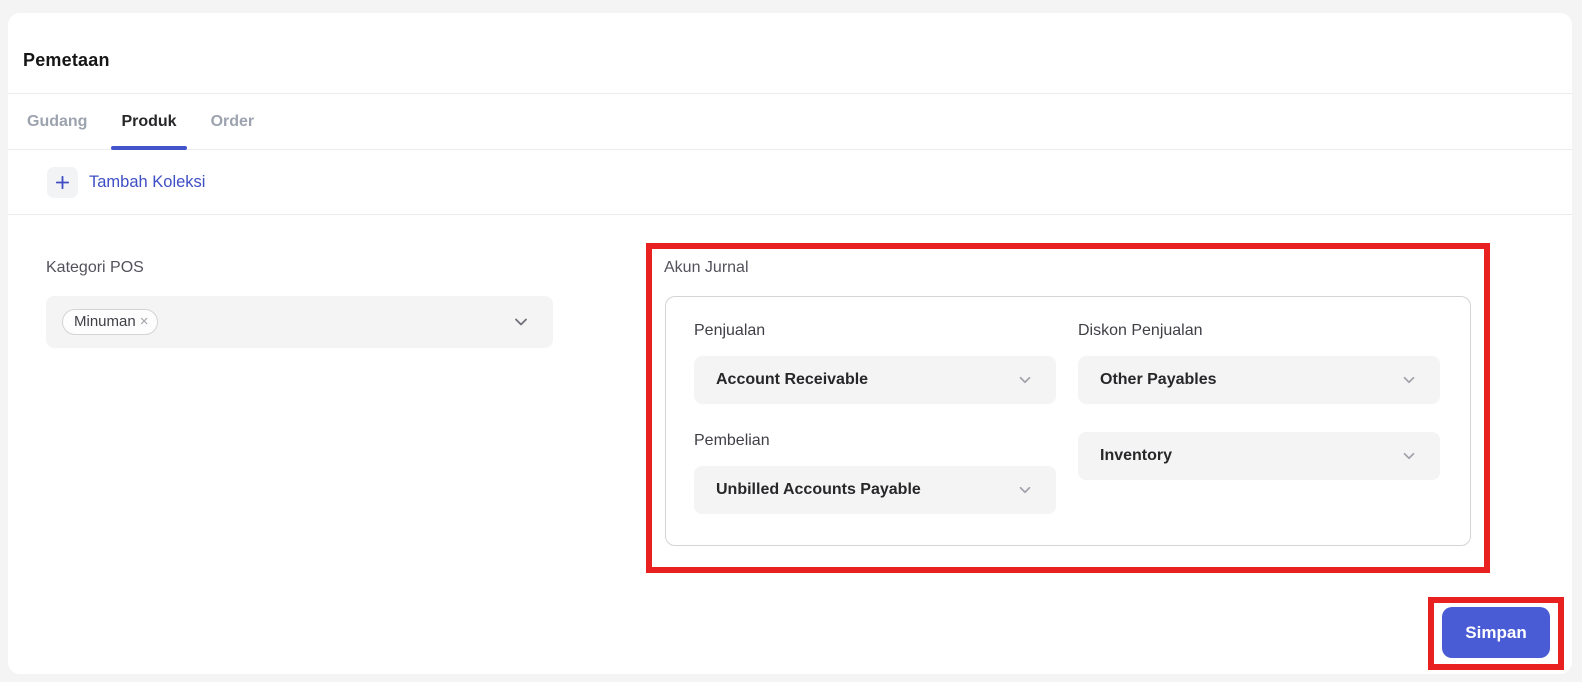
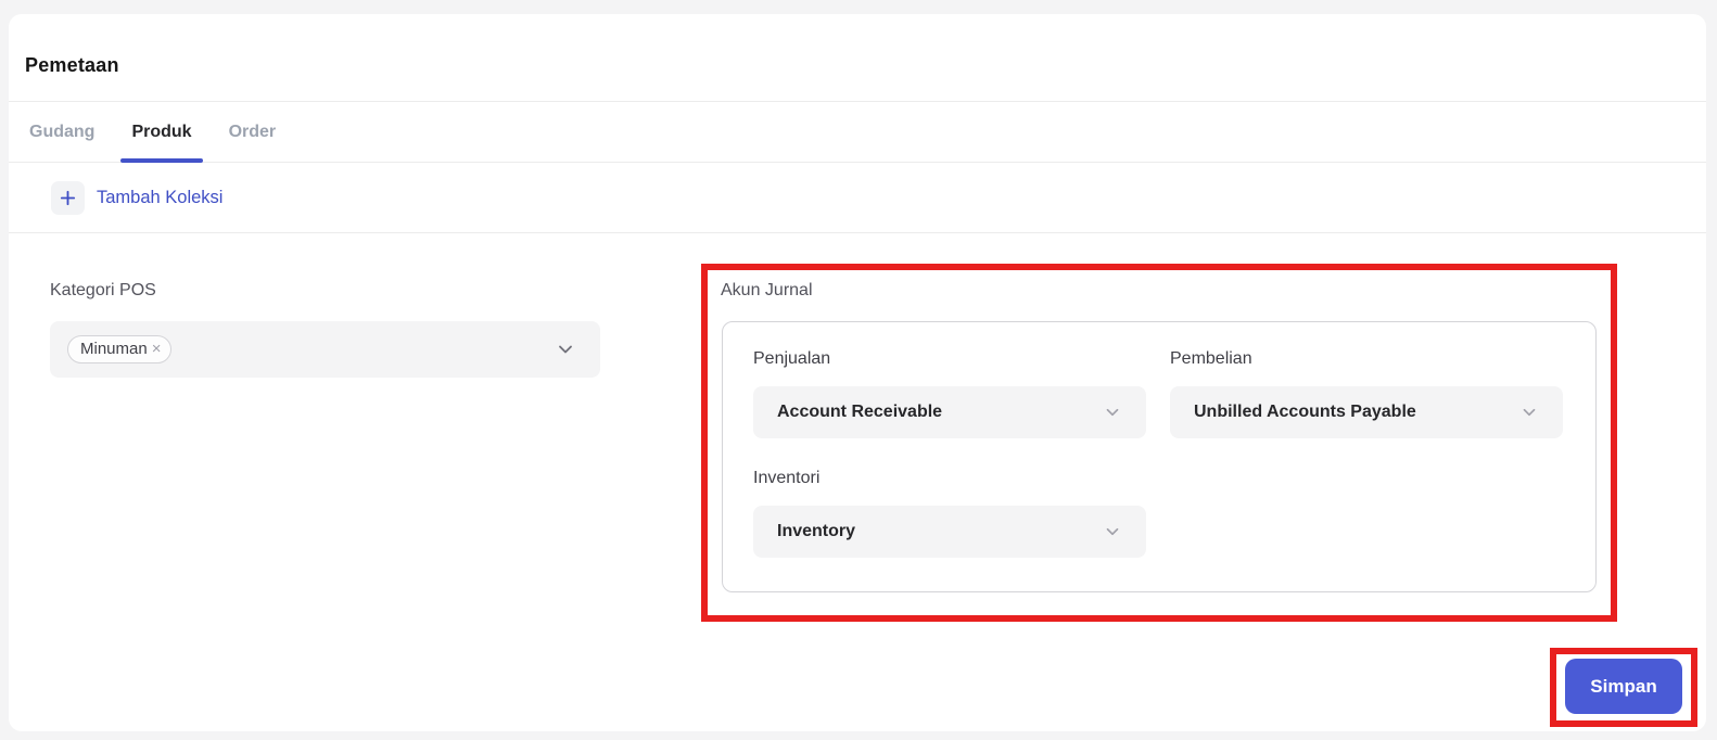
  Pemetaan
  Gudang
  Produk
  Order
  Tambah Koleksi
  Kategori POS
  Minuman
  ×
  Akun Jurnal
  Penjualan
  Account Receivable
- Diskon Penjualan
- Other Payables
  Pembelian
  Unbilled Accounts Payable
+ Inventori
  Inventory
  Simpan
